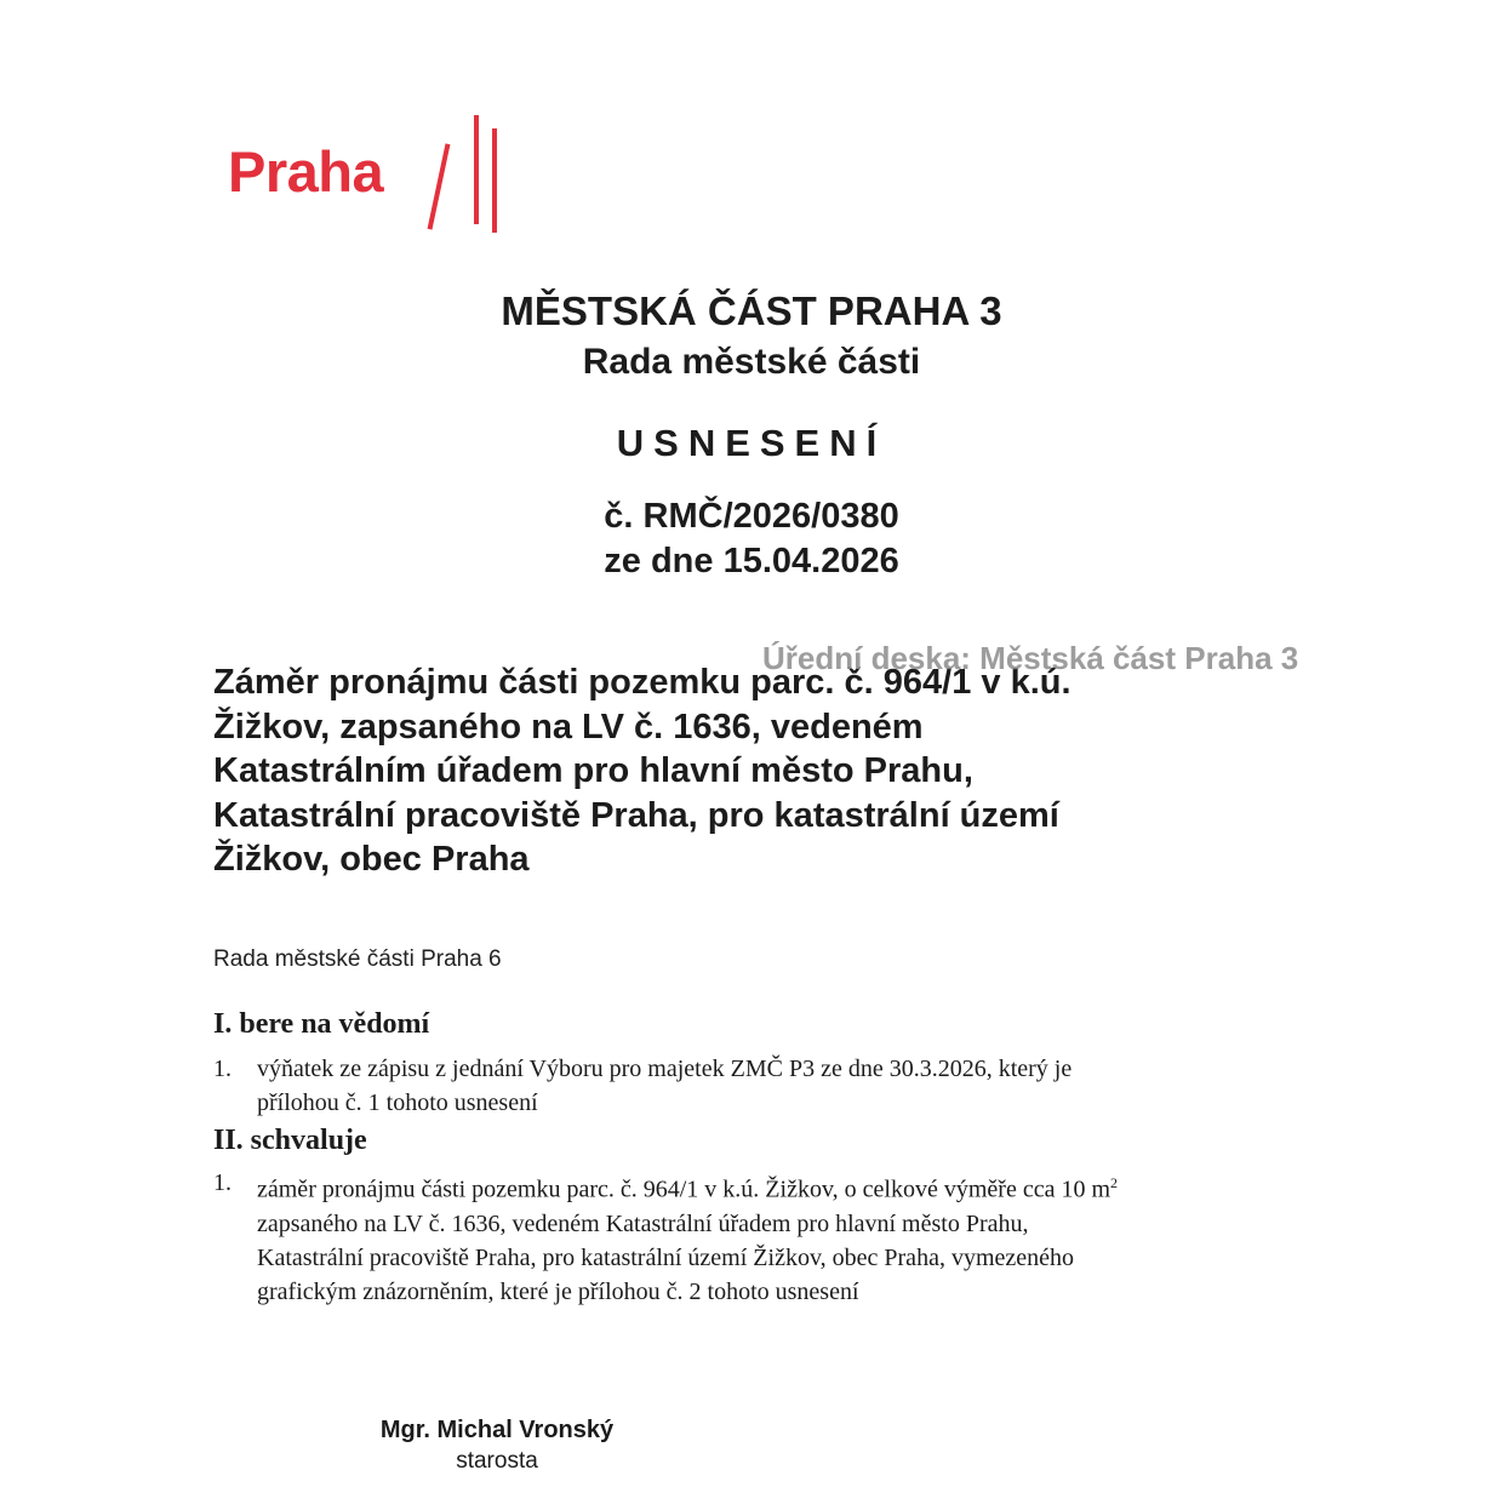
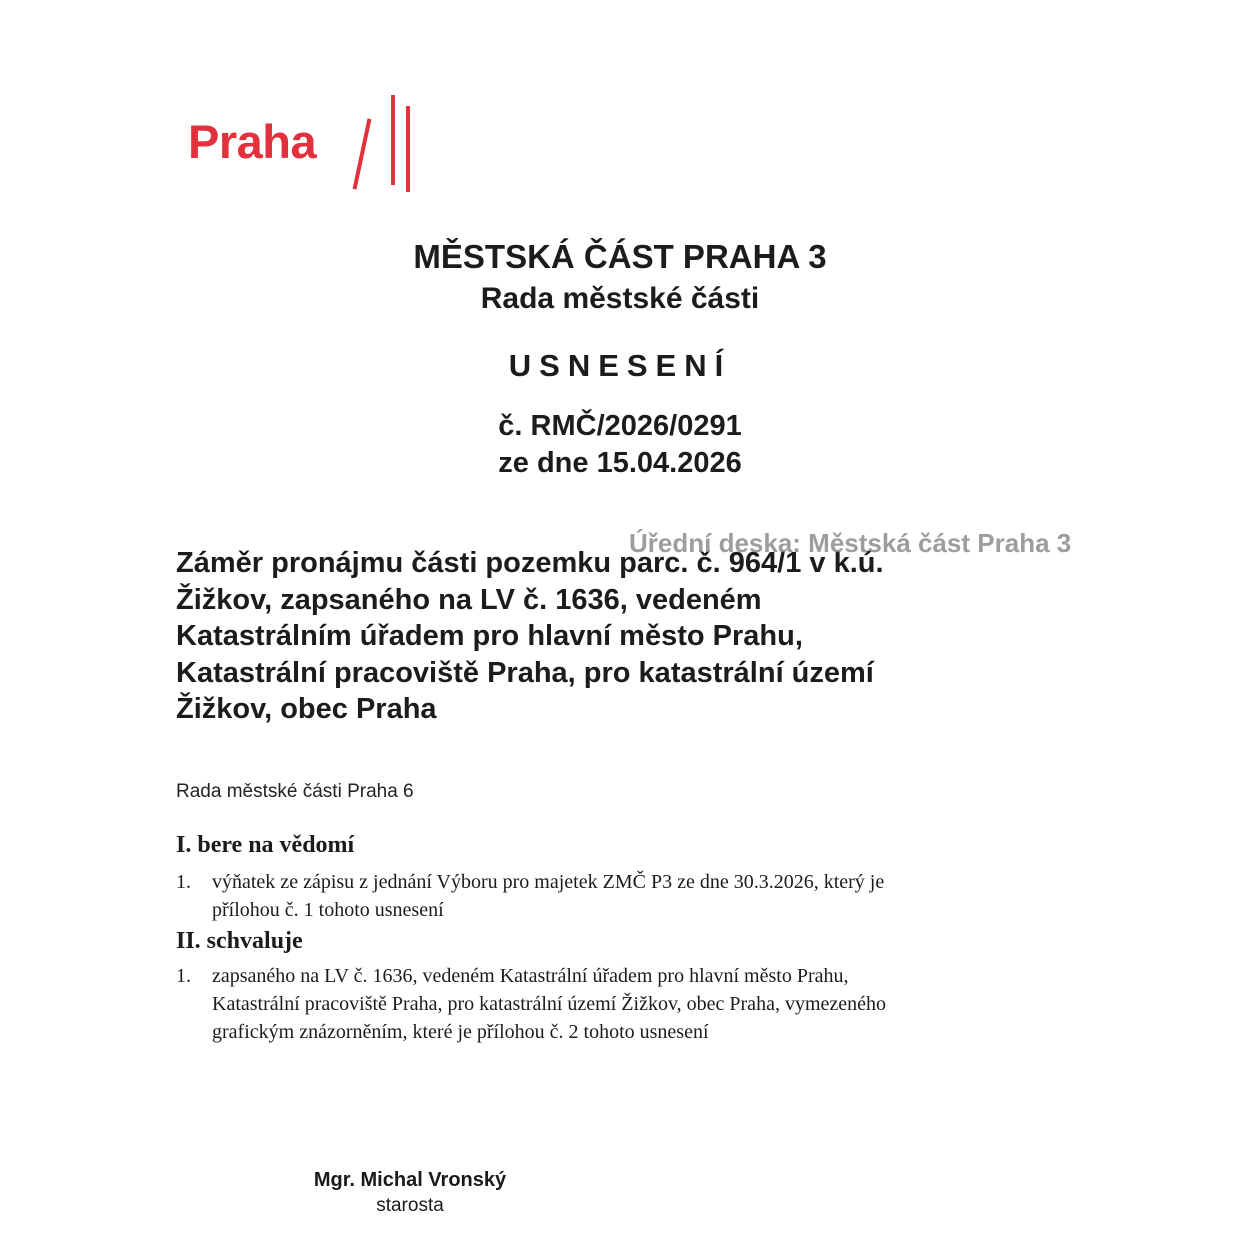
  Praha
  MĚSTSKÁ ČÁST PRAHA 3
  Rada městské části
  USNESENÍ
- č. RMČ/2026/0380
+ č. RMČ/2026/0291
  ze dne 15.04.2026
  Záměr pronájmu části pozemku parc. č. 964/1 v k.ú.
  Žižkov, zapsaného na LV č. 1636, vedeném
  Katastrálním úřadem pro hlavní město Prahu,
  Katastrální pracoviště Praha, pro katastrální území
  Žižkov, obec Praha
  Úřední deska: Městská část Praha 3
  Rada městské části Praha 6
  I. bere na vědomí
  1.
  výňatek ze zápisu z jednání Výboru pro majetek ZMČ P3 ze dne 30.3.2026, který je
  přílohou č. 1 tohoto usnesení
  II. schvaluje
  1.
- záměr pronájmu části pozemku parc. č. 964/1 v k.ú. Žižkov, o celkové výměře cca 10 m2
  zapsaného na LV č. 1636, vedeném Katastrální úřadem pro hlavní město Prahu,
  Katastrální pracoviště Praha, pro katastrální území Žižkov, obec Praha, vymezeného
  grafickým znázorněním, které je přílohou č. 2 tohoto usnesení
  Mgr. Michal Vronský
  starosta
